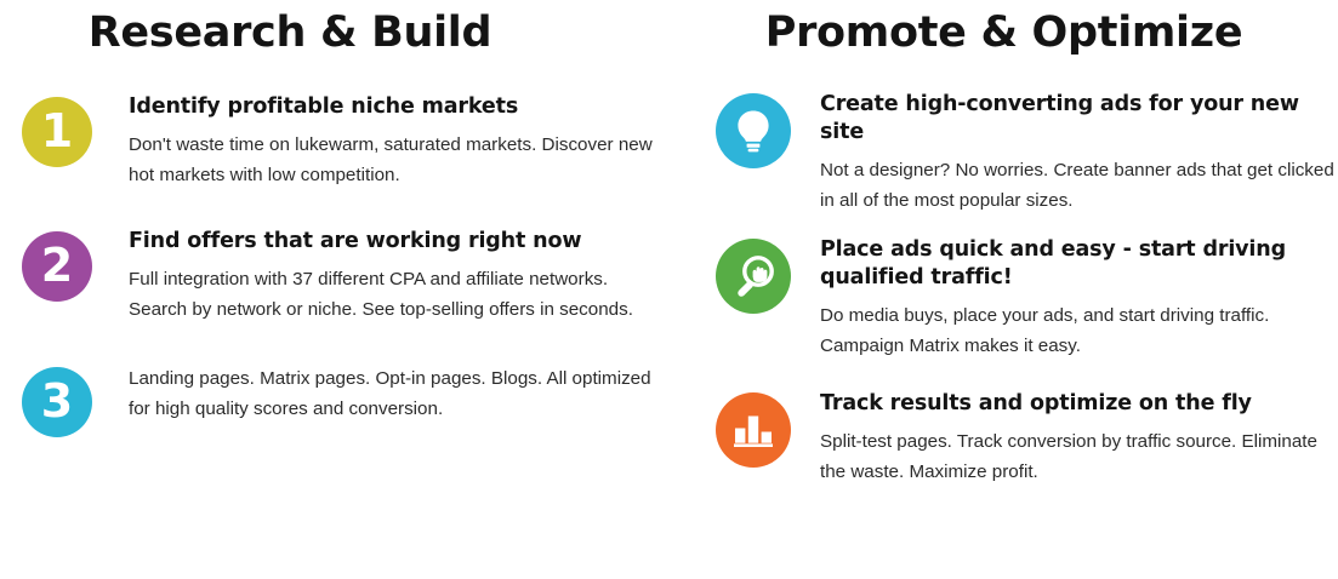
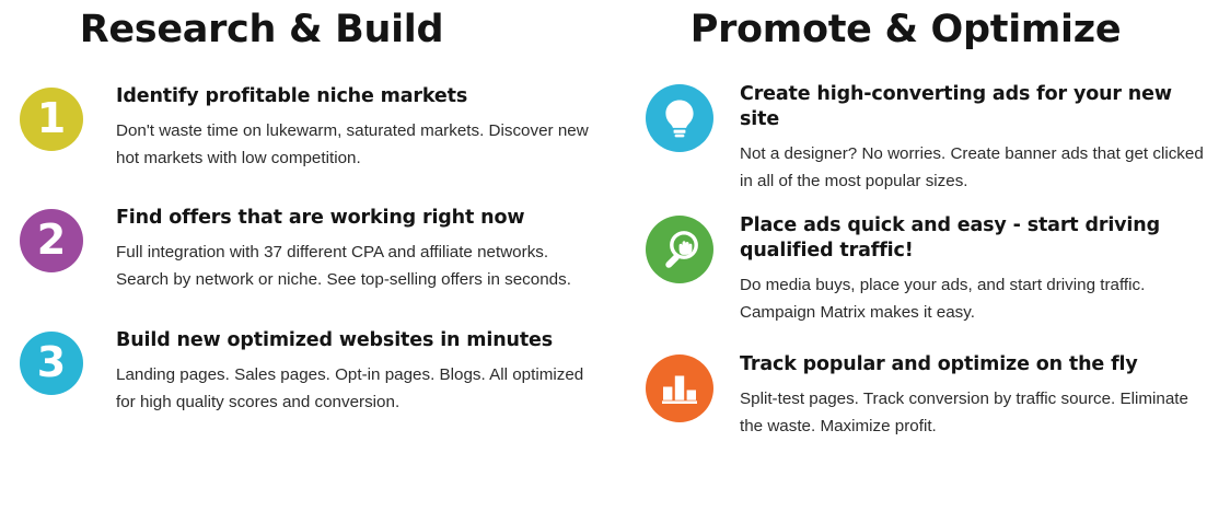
  Research & Build
  1
  Identify profitable niche markets
  Don't waste time on lukewarm, saturated markets. Discover new hot markets with low competition.
  2
  Find offers that are working right now
  Full integration with 37 different CPA and affiliate networks. Search by network or niche. See top-selling offers in seconds.
  3
+ Build new optimized websites in minutes
- Landing pages. Matrix pages. Opt-in pages. Blogs. All optimized for high quality scores and conversion.
+ Landing pages. Sales pages. Opt-in pages. Blogs. All optimized for high quality scores and conversion.
  Promote & Optimize
  Create high-converting ads for your new site
  Not a designer? No worries. Create banner ads that get clicked in all of the most popular sizes.
  Place ads quick and easy - start driving qualified traffic!
  Do media buys, place your ads, and start driving traffic. Campaign Matrix makes it easy.
- Track results and optimize on the fly
+ Track popular and optimize on the fly
  Split-test pages. Track conversion by traffic source. Eliminate the waste. Maximize profit.
